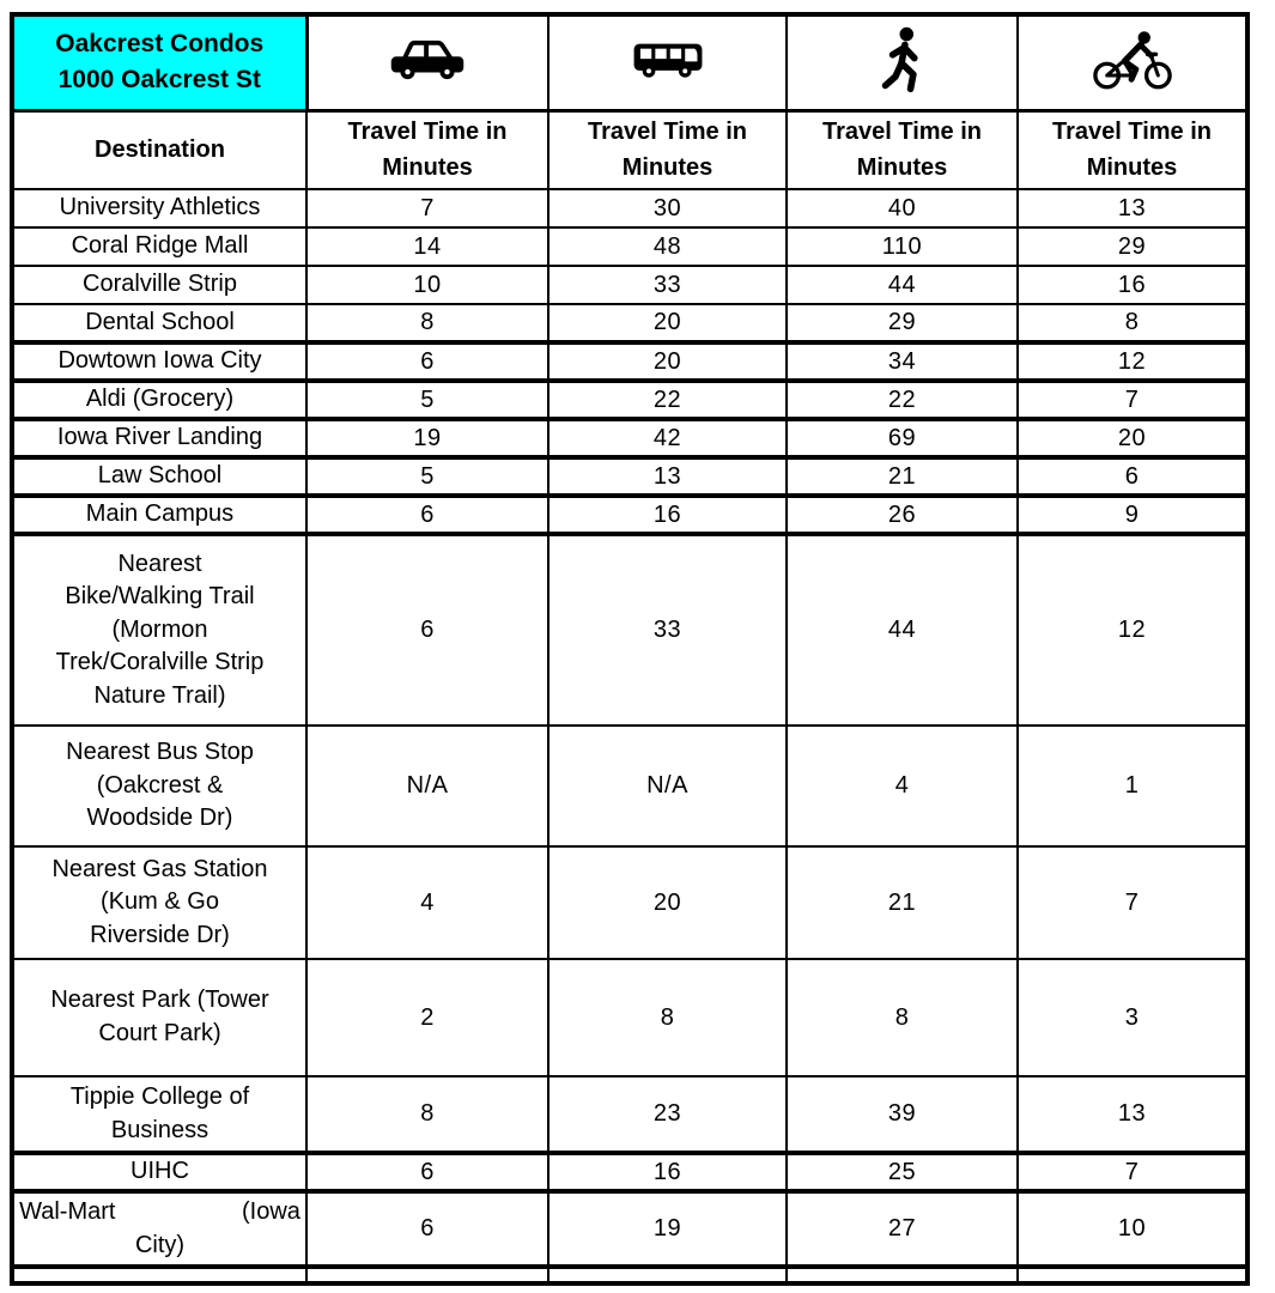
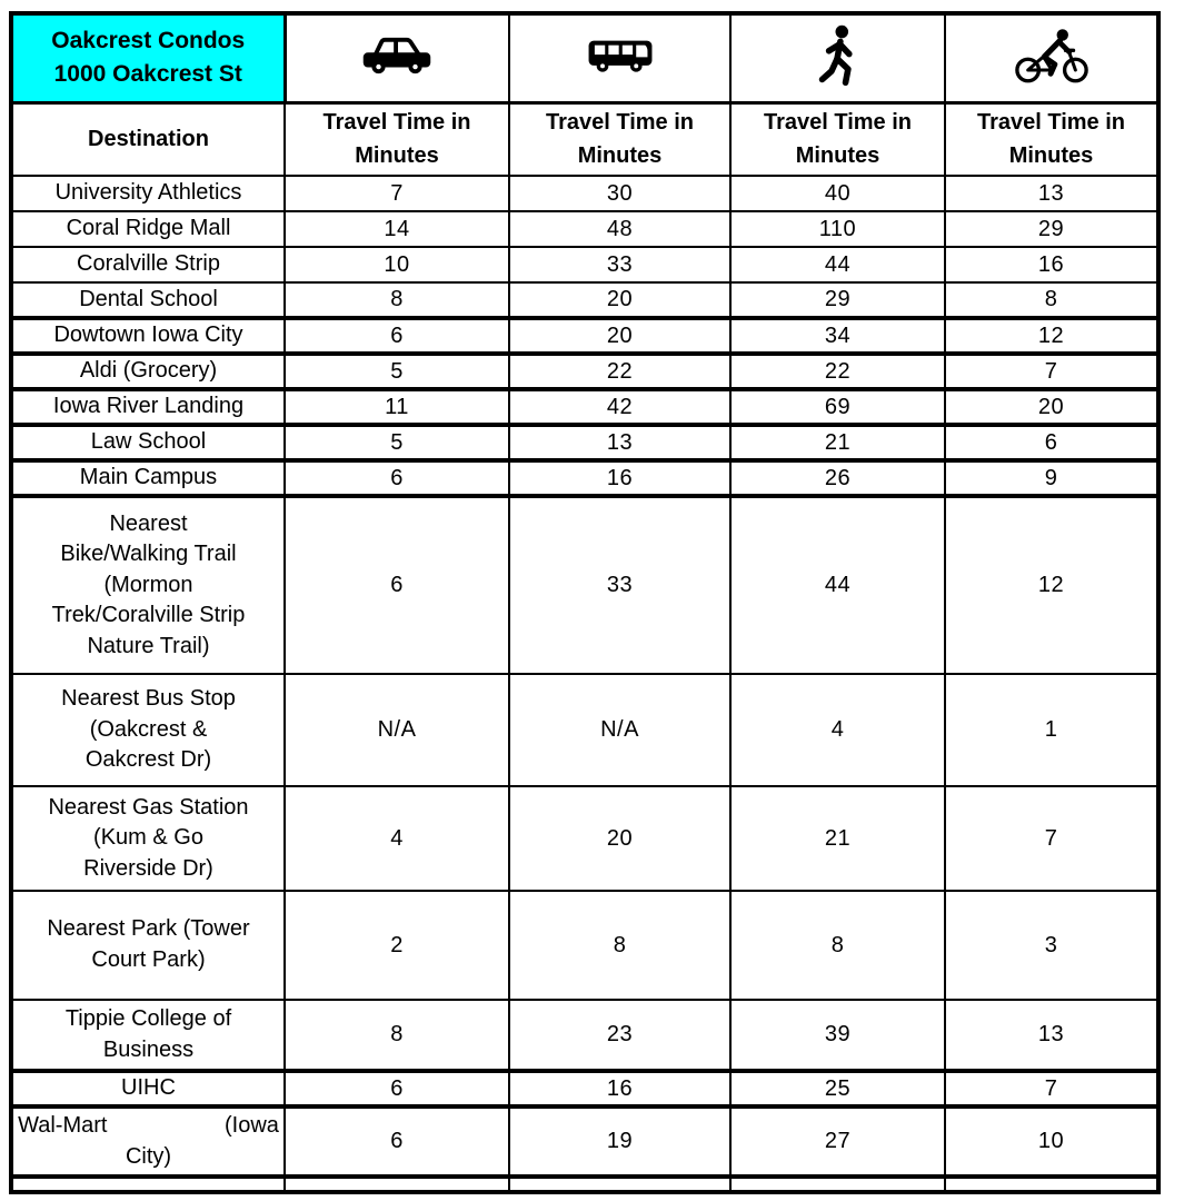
  Oakcrest Condos 1000 Oakcrest St
  Destination	Travel Time in Minutes	Travel Time in Minutes	Travel Time in Minutes	Travel Time in Minutes
  University Athletics	7	30	40	13
  Coral Ridge Mall	14	48	110	29
  Coralville Strip	10	33	44	16
  Dental School	8	20	29	8
  Dowtown Iowa City	6	20	34	12
  Aldi (Grocery)	5	22	22	7
- Iowa River Landing	19	42	69	20
+ Iowa River Landing	11	42	69	20
  Law School	5	13	21	6
  Main Campus	6	16	26	9
  Nearest Bike/Walking Trail (Mormon Trek/Coralville Strip Nature Trail)	6	33	44	12
- Nearest Bus Stop (Oakcrest & Woodside Dr)	N/A	N/A	4	1
+ Nearest Bus Stop (Oakcrest & Oakcrest Dr)	N/A	N/A	4	1
  Nearest Gas Station (Kum & Go Riverside Dr)	4	20	21	7
  Nearest Park (Tower Court Park)	2	8	8	3
  Tippie College of Business	8	23	39	13
  UIHC	6	16	25	7
  Wal-Mart (Iowa City)	6	19	27	10
